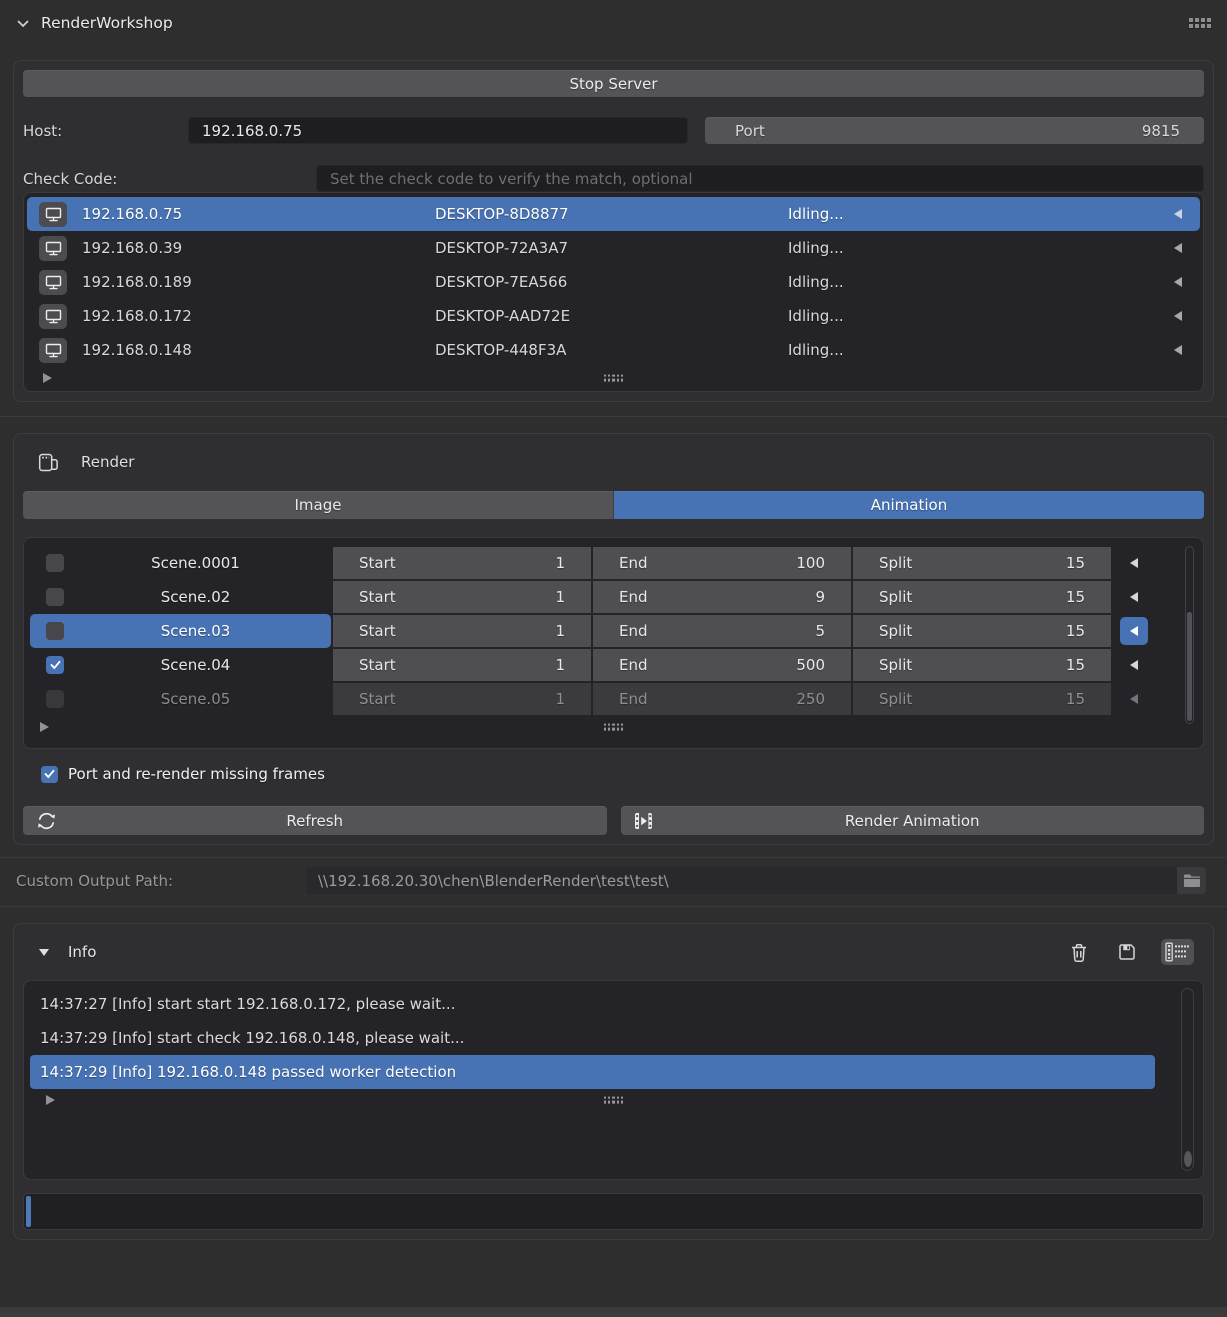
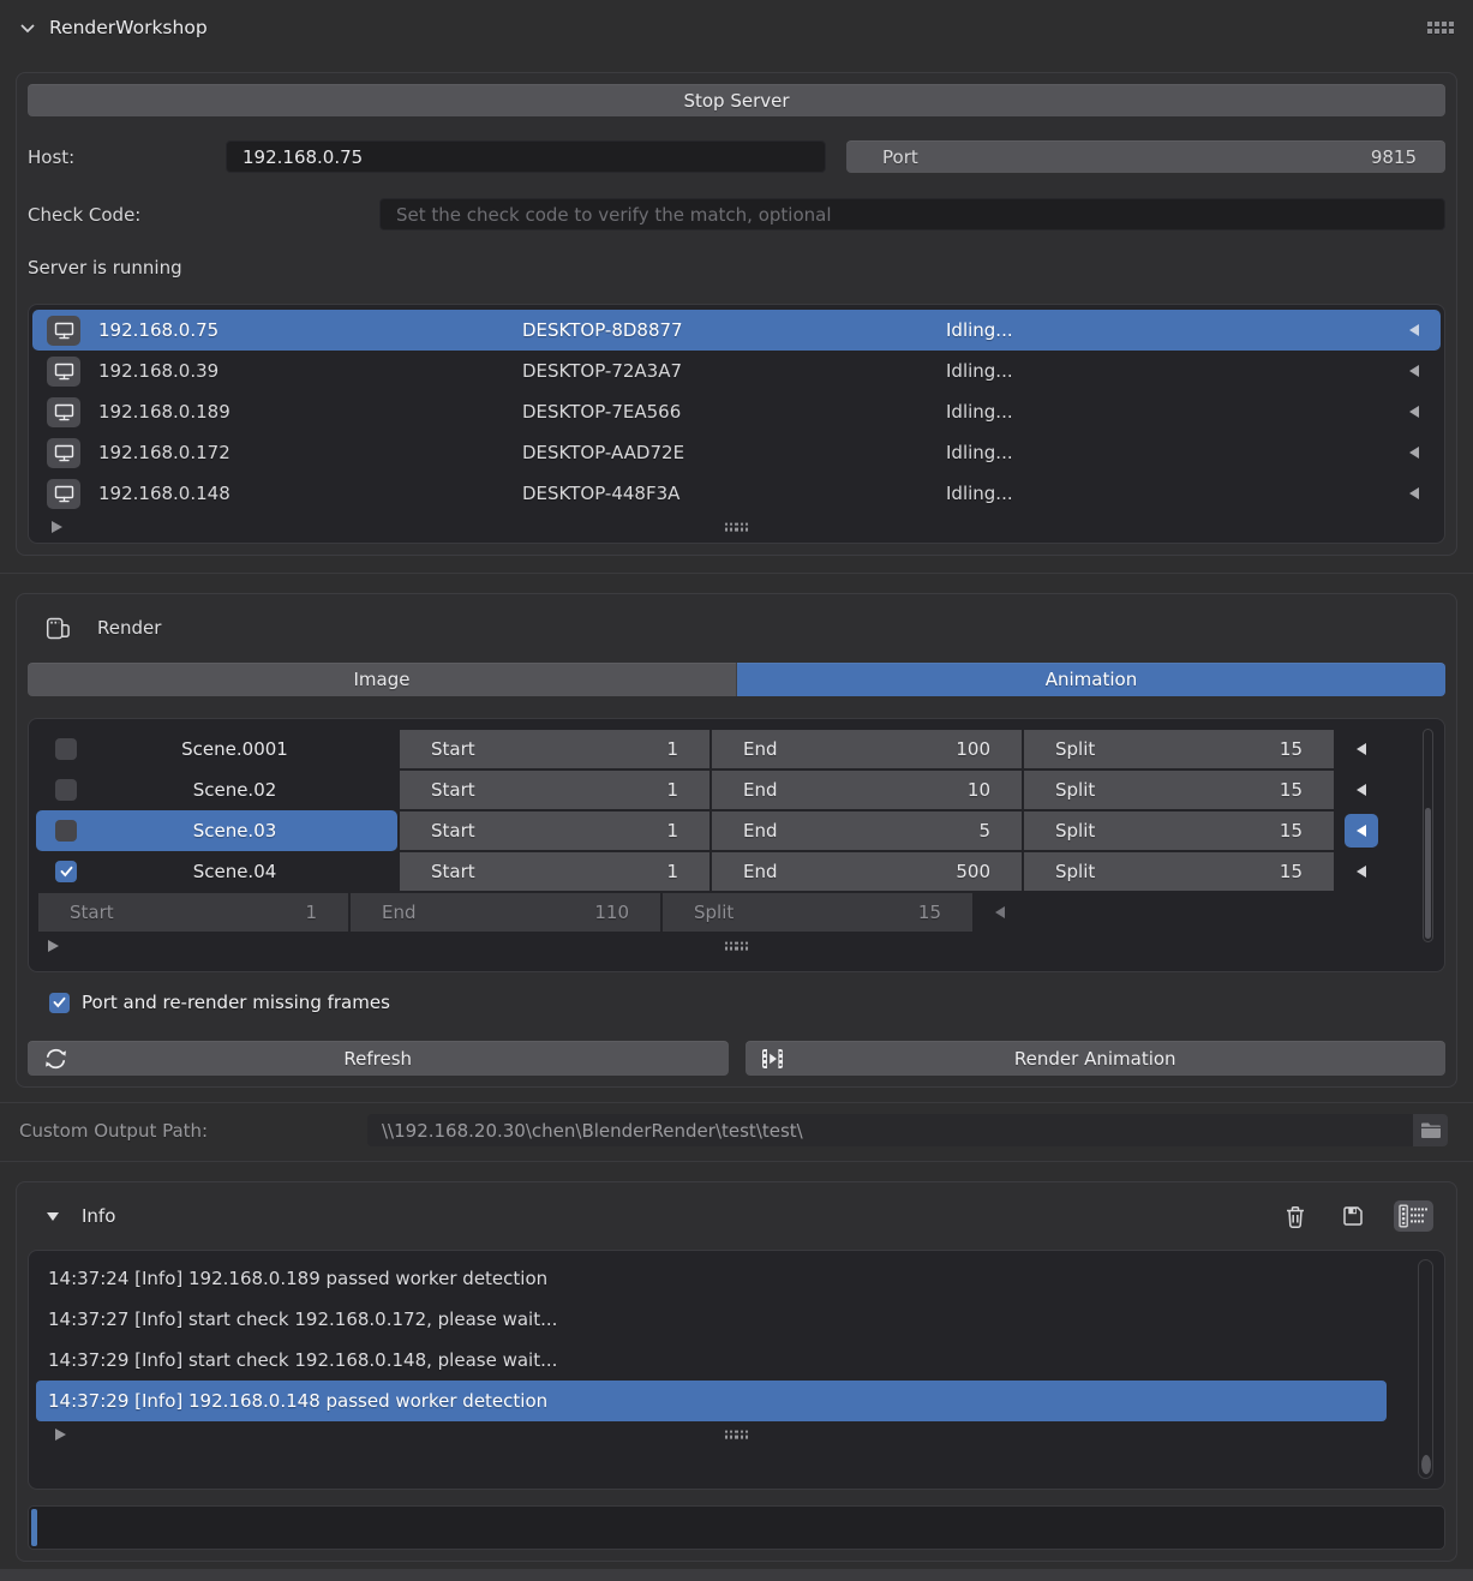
  RenderWorkshop
  Stop Server
  Host:
  192.168.0.75
  Port
  9815
  Check Code:
  Set the check code to verify the match, optional
+ Server is running
  192.168.0.75
  DESKTOP-8D8877
  Idling...
  192.168.0.39
  DESKTOP-72A3A7
  Idling...
  192.168.0.189
  DESKTOP-7EA566
  Idling...
  192.168.0.172
  DESKTOP-AAD72E
  Idling...
  192.168.0.148
  DESKTOP-448F3A
  Idling...
  Render
  Image
  Animation
  Scene.0001
  Start
  1
  End
  100
  Split
  15
  Scene.02
  Start
  1
  End
- 9
+ 10
  Split
  15
  Scene.03
  Start
  1
  End
  5
  Split
  15
  Scene.04
  Start
  1
  End
  500
  Split
  15
- Scene.05
  Start
  1
  End
- 250
+ 110
  Split
  15
  Port and re-render missing frames
  Refresh
  Render Animation
  Custom Output Path:
  \\192.168.20.30\chen\BlenderRender\test\test\
  Info
+ 14:37:24 [Info] 192.168.0.189 passed worker detection
- 14:37:27 [Info] start start 192.168.0.172, please wait...
+ 14:37:27 [Info] start check 192.168.0.172, please wait...
  14:37:29 [Info] start check 192.168.0.148, please wait...
  14:37:29 [Info] 192.168.0.148 passed worker detection
